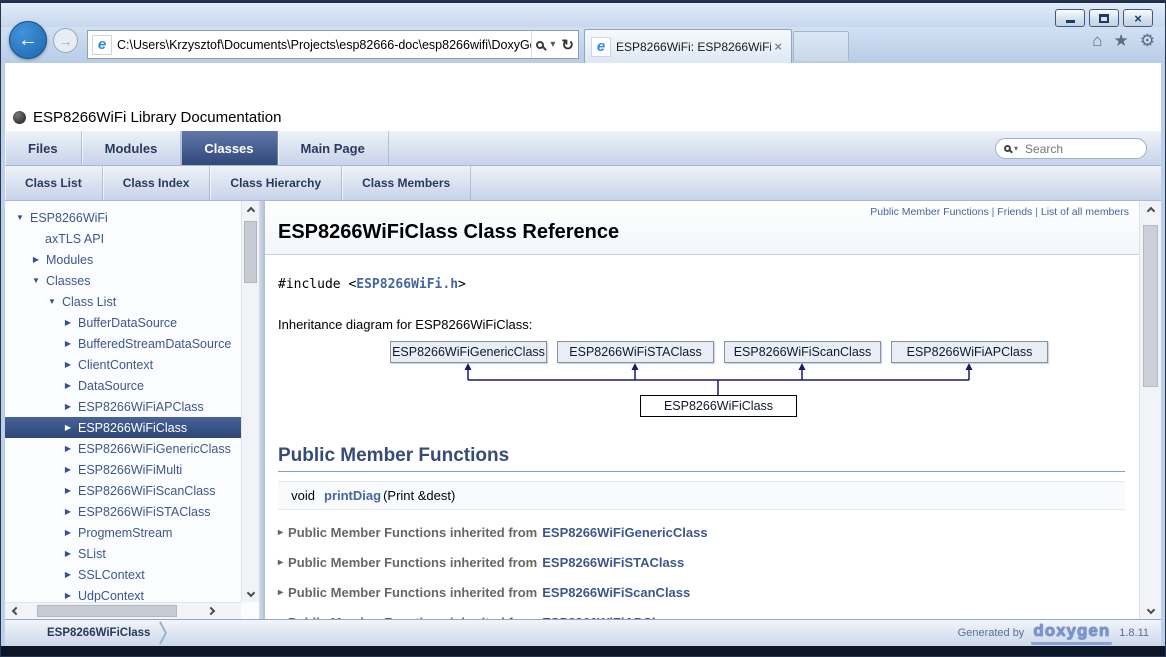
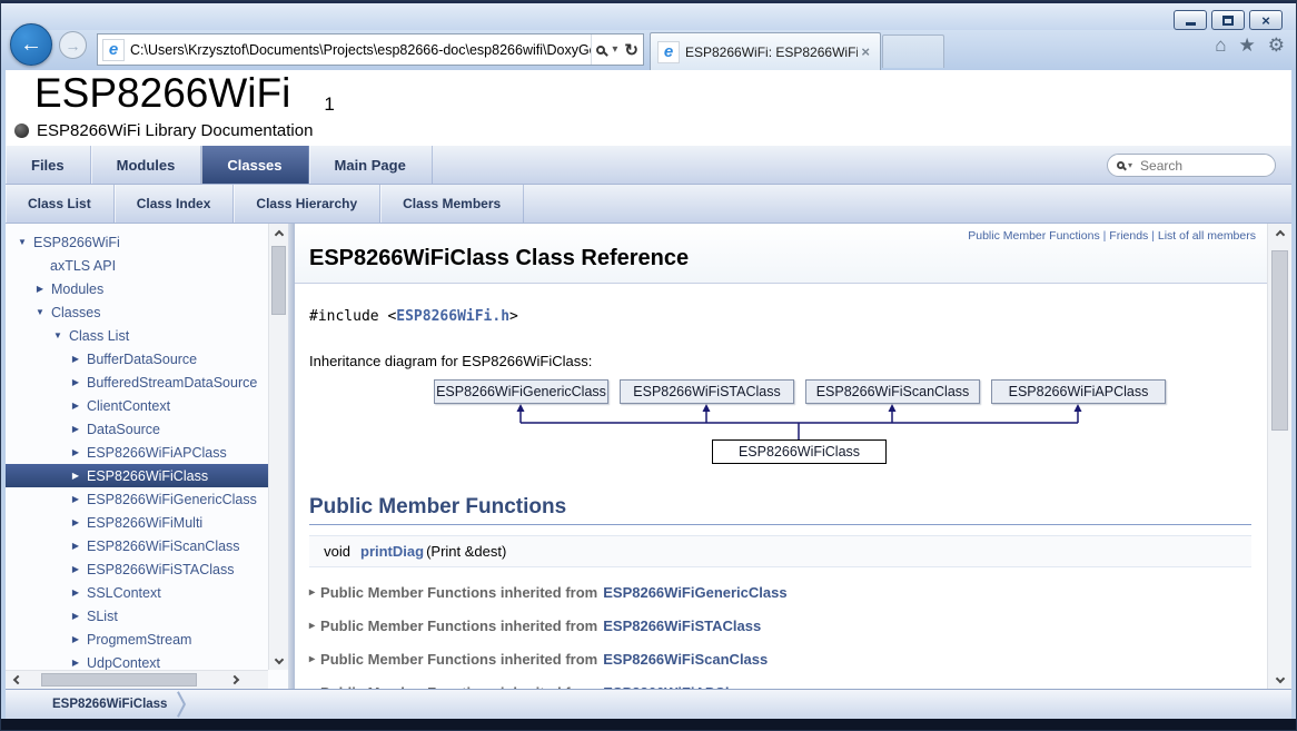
  ×
  ←
  →
  e
  C:\Users\Krzysztof\Documents\Projects\esp82666-doc\esp8266wifi\DoxyG
  ▾
  ↻
  e
  ESP8266WiFi: ESP8266WiFi
  ×
  ⌂
  ★
  ⚙
+ ESP8266WiFi 1
  ESP8266WiFi Library Documentation
  Files
  Modules
  Classes
  Main Page
  ▾
  Search
  Class List
  Class Index
  Class Hierarchy
  Class Members
  ▼
  ESP8266WiFi
  axTLS API
  ▶
  Modules
  ▼
  Classes
  ▼
  Class List
  ▶
  BufferDataSource
  ▶
  BufferedStreamDataSource
  ▶
  ClientContext
  ▶
  DataSource
  ▶
  ESP8266WiFiAPClass
  ▶
  ESP8266WiFiClass
  ▶
  ESP8266WiFiGenericClass
  ▶
  ESP8266WiFiMulti
  ▶
  ESP8266WiFiScanClass
  ▶
  ESP8266WiFiSTAClass
  ▶
- ProgmemStream
+ SSLContext
  ▶
  SList
  ▶
- SSLContext
+ ProgmemStream
  ▶
  UdpContext
  Public Member Functions | Friends | List of all members
  ESP8266WiFiClass Class Reference
  #include <ESP8266WiFi.h>
  Inheritance diagram for ESP8266WiFiClass:
  ESP8266WiFiGenericClass
  ESP8266WiFiSTAClass
  ESP8266WiFiScanClass
  ESP8266WiFiAPClass
  ESP8266WiFiClass
  Public Member Functions
  void
  printDiag
  (Print &dest)
  ▸
  Public Member Functions inherited from
  ESP8266WiFiGenericClass
  ▸
  Public Member Functions inherited from
  ESP8266WiFiSTAClass
  ▸
  Public Member Functions inherited from
  ESP8266WiFiScanClass
  ESP8266WiFiClass
- Generated by
- doxygen
- 1.8.11
